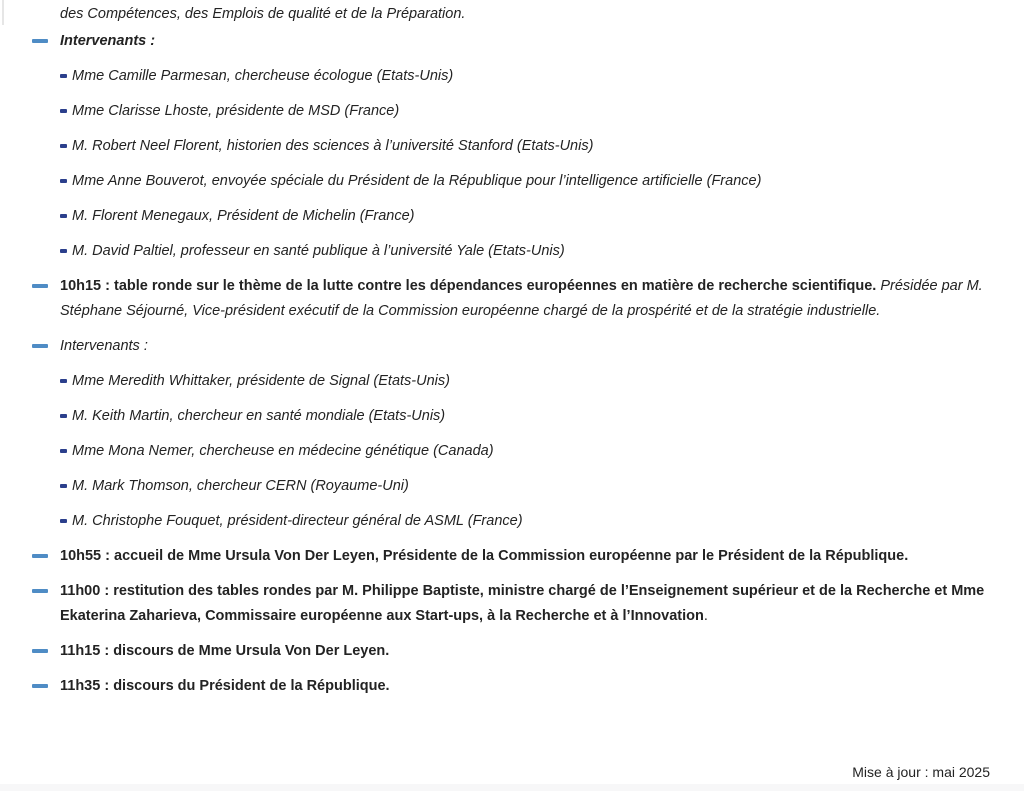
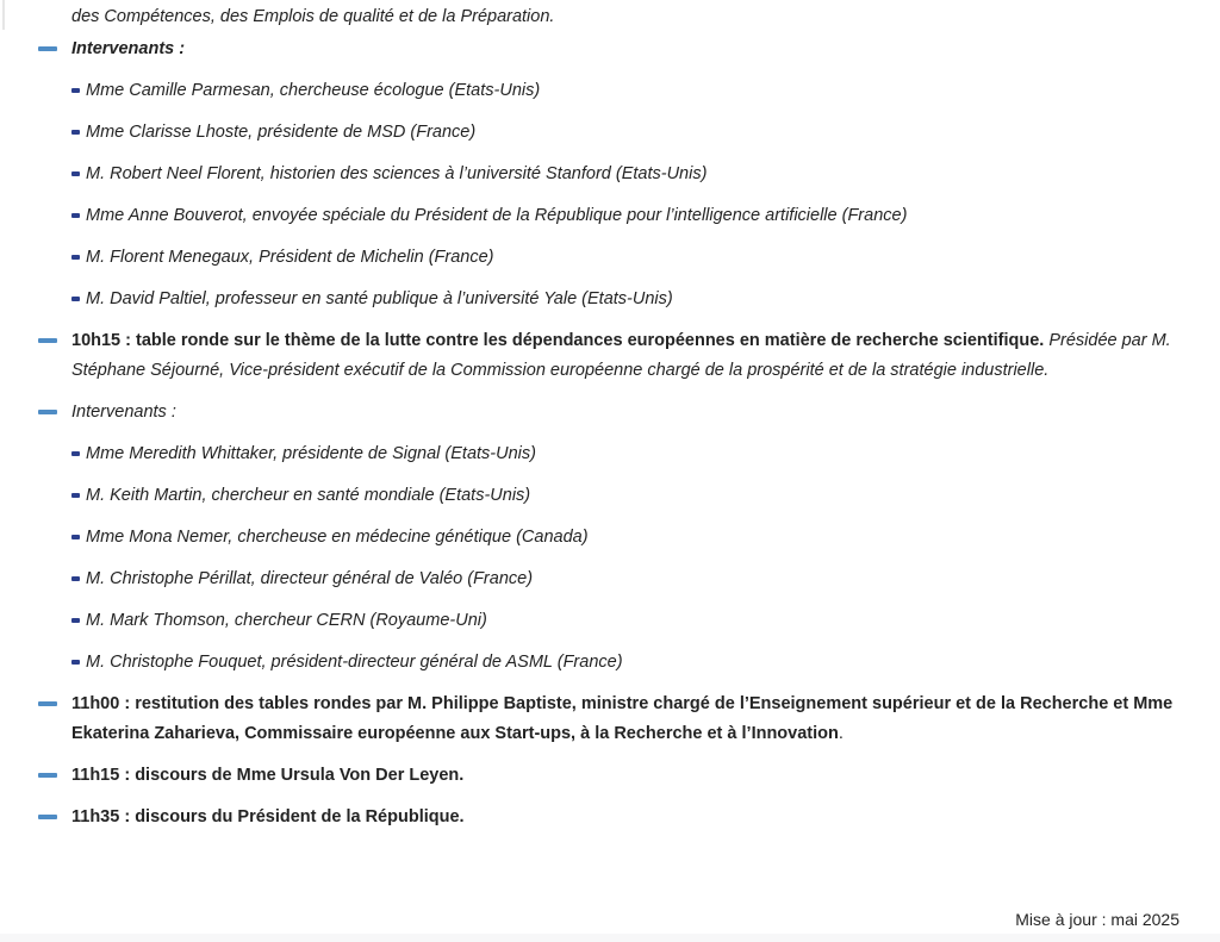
  des Compétences, des Emplois de qualité et de la Préparation.
  Intervenants :
  Mme Camille Parmesan, chercheuse écologue (Etats-Unis)
  Mme Clarisse Lhoste, présidente de MSD (France)
  M. Robert Neel Florent, historien des sciences à l’université Stanford (Etats-Unis)
  Mme Anne Bouverot, envoyée spéciale du Président de la République pour l’intelligence artificielle (France)
  M. Florent Menegaux, Président de Michelin (France)
  M. David Paltiel, professeur en santé publique à l’université Yale (Etats-Unis)
  10h15 : table ronde sur le thème de la lutte contre les dépendances européennes en matière de recherche scientifique. Présidée par M. Stéphane Séjourné, Vice-président exécutif de la Commission européenne chargé de la prospérité et de la stratégie industrielle.
  Intervenants :
  Mme Meredith Whittaker, présidente de Signal (Etats-Unis)
  M. Keith Martin, chercheur en santé mondiale (Etats-Unis)
  Mme Mona Nemer, chercheuse en médecine génétique (Canada)
+ M. Christophe Périllat, directeur général de Valéo (France)
  M. Mark Thomson, chercheur CERN (Royaume-Uni)
  M. Christophe Fouquet, président-directeur général de ASML (France)
- 10h55 : accueil de Mme Ursula Von Der Leyen, Présidente de la Commission européenne par le Président de la République.
  11h00 : restitution des tables rondes par M. Philippe Baptiste, ministre chargé de l’Enseignement supérieur et de la Recherche et Mme Ekaterina Zaharieva, Commissaire européenne aux Start-ups, à la Recherche et à l’Innovation.
  11h15 : discours de Mme Ursula Von Der Leyen.
  11h35 : discours du Président de la République.
  Mise à jour : mai 2025
